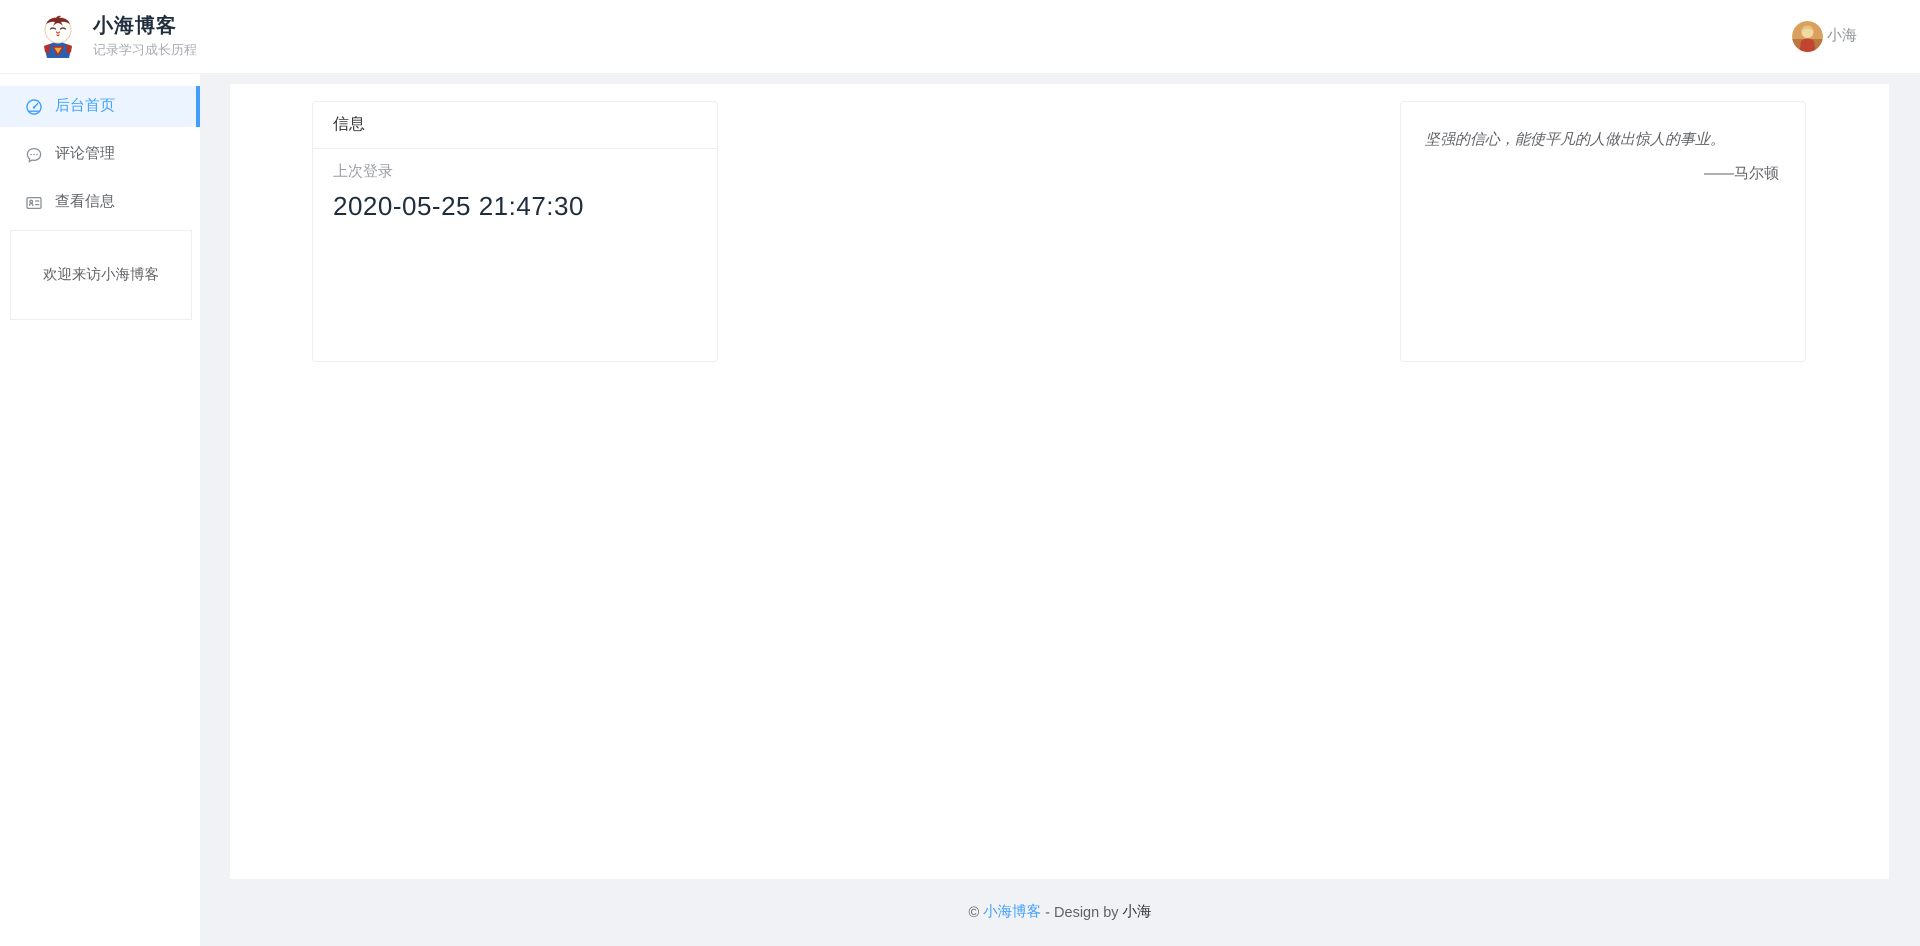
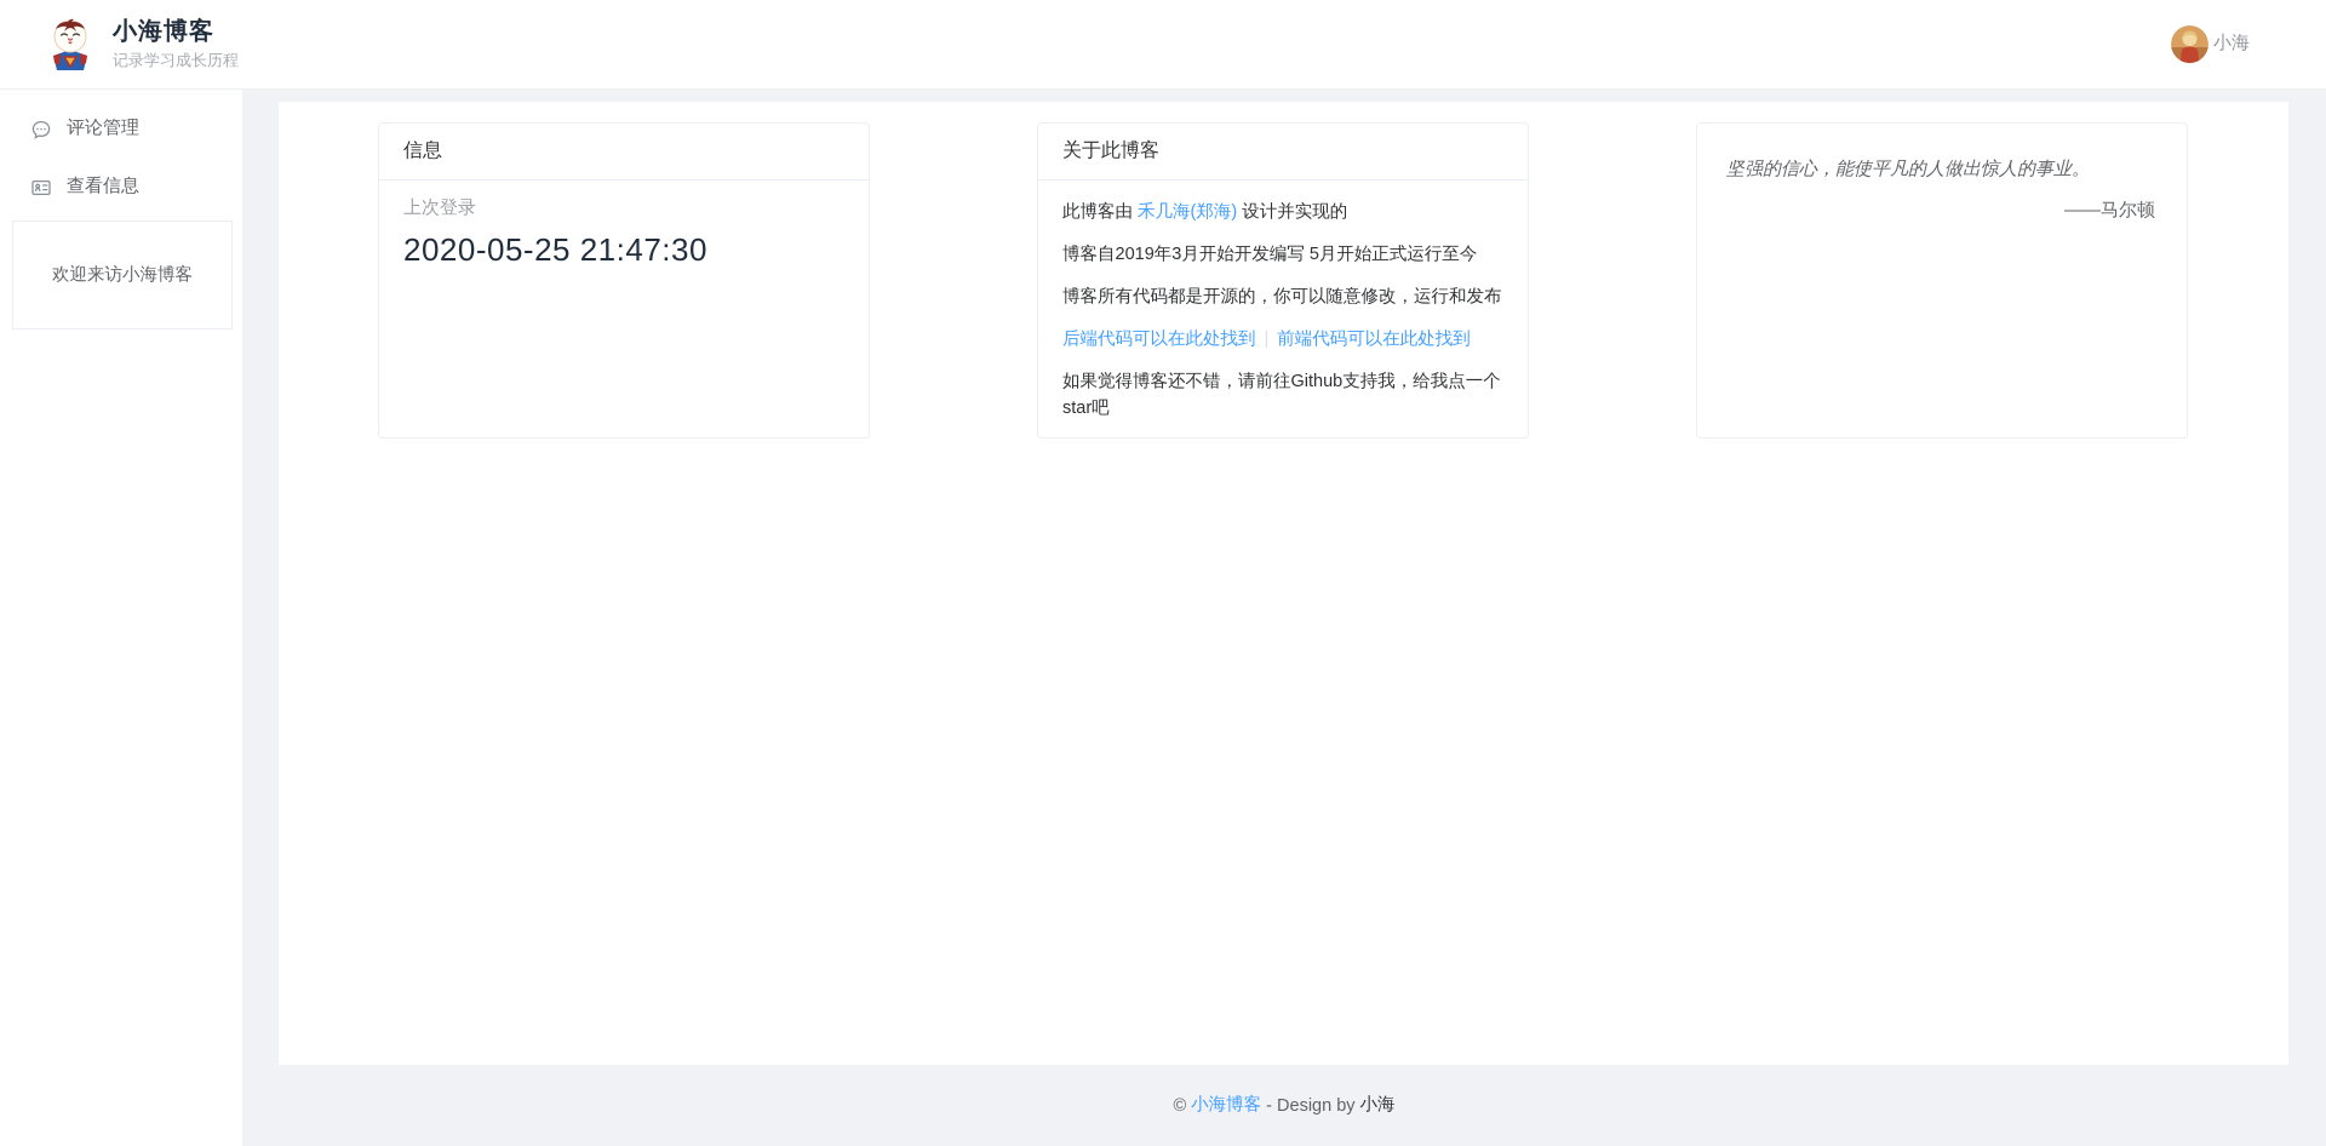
  小海博客
  记录学习成长历程
  小海
- 后台首页
  评论管理
  查看信息
  欢迎来访小海博客
  信息
  上次登录
  2020-05-25 21:47:30
+ 关于此博客
+ 此博客由 禾几海(郑海) 设计并实现的
+ 博客自2019年3月开始开发编写 5月开始正式运行至今
+ 博客所有代码都是开源的，你可以随意修改，运行和发布
+ 后端代码可以在此处找到 | 前端代码可以在此处找到
+ 如果觉得博客还不错，请前往Github支持我，给我点一个star吧
  坚强的信心，能使平凡的人做出惊人的事业。
  ——马尔顿
  ©
  小海博客
  - Design by
  小海
